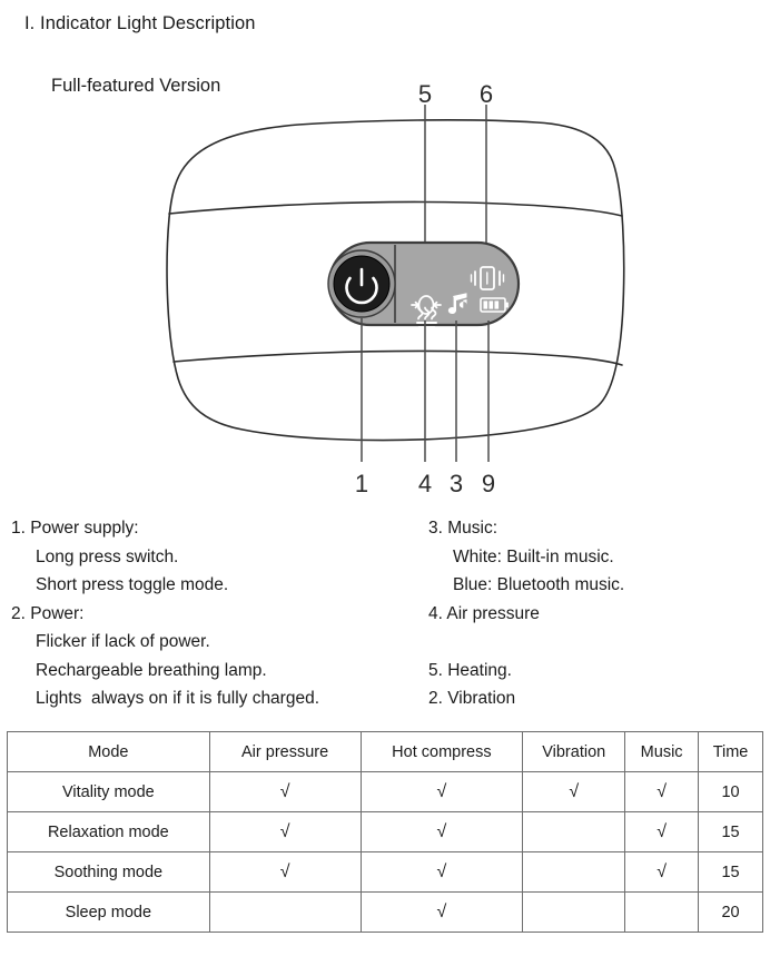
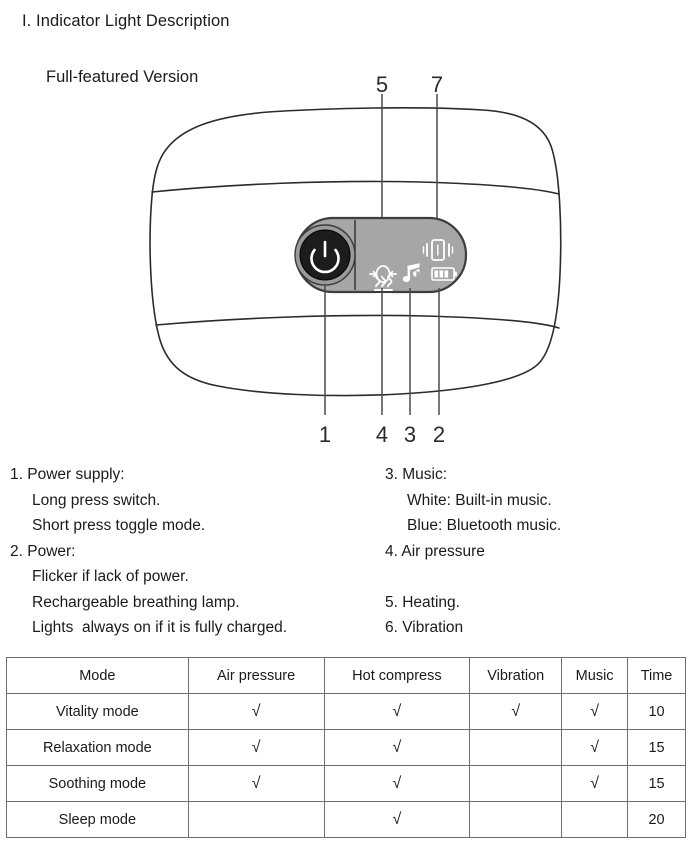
  I. Indicator Light Description
  Full-featured Version
  5
- 6
+ 7
  1
  4
  3
- 9
+ 2
  1. Power supply:
  Long press switch.
  Short press toggle mode.
  2. Power:
  Flicker if lack of power.
  Rechargeable breathing lamp.
  Lights always on if it is fully charged.
  3. Music:
  White: Built-in music.
  Blue: Bluetooth music.
  4. Air pressure
  5. Heating.
- 2. Vibration
+ 6. Vibration
  Mode	Air pressure	Hot compress	Vibration	Music	Time
  Vitality mode	√	√	√	√	10
  Relaxation mode	√	√		√	15
  Soothing mode	√	√		√	15
  Sleep mode		√			20
